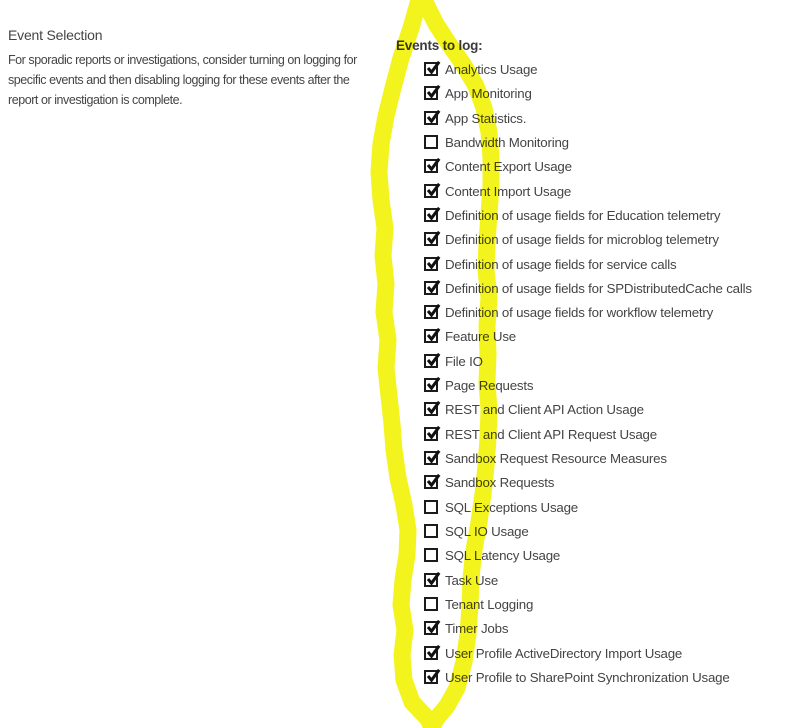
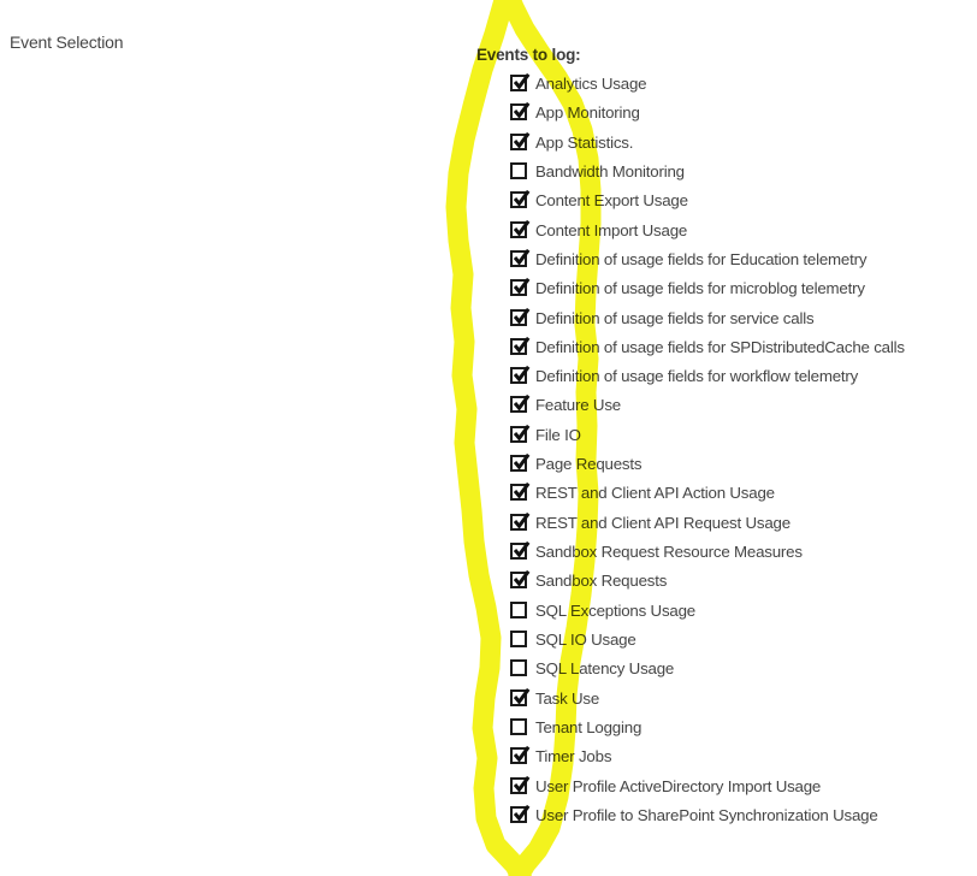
  Event Selection
- For sporadic reports or investigations, consider turning on logging for
- specific events and then disabling logging for these events after the
- report or investigation is complete.
  Atics Usage
  Appnitoring
  App Sistics.
  Bandwh Monitoring
  Contexport Usage
  Contemport Usage
  Definit of usage fields for Education telemetry
  Defini of usage fields for microblog telemetry
  Definin of usage fields for service calls
  Defini of usage fields for SPDistributedCache calls
  Defini of usage fields for workflow telemetry
  Featu Use
  File IO
  Pagequests
  RESTd Client API Action Usage
  RESTd Client API Request Usage
  Sand Request Resource Measures
  Sandx Requests
  SQLceptions Usage
  SQL Usage
  SQatency Usage
  Tas Use
  Tet Logging
  U Profile ActiveDirectory Import Usage
  Ur Profile to SharePoint Synchronization Usage
